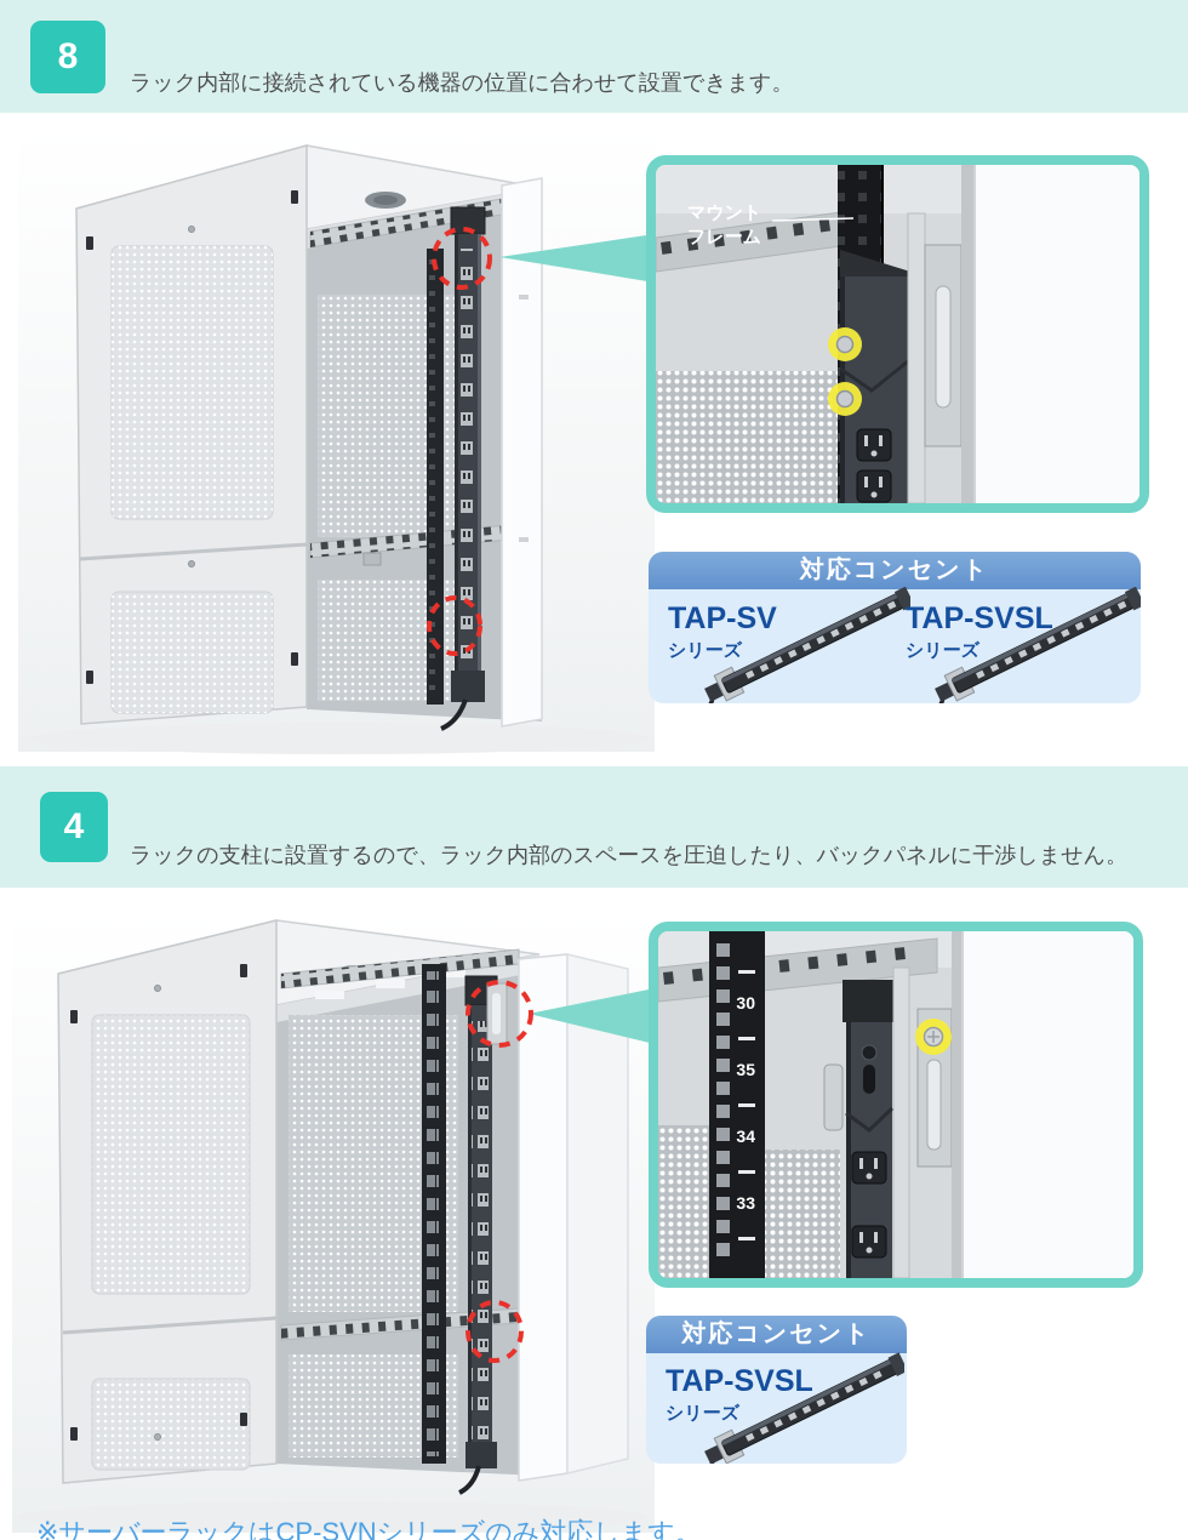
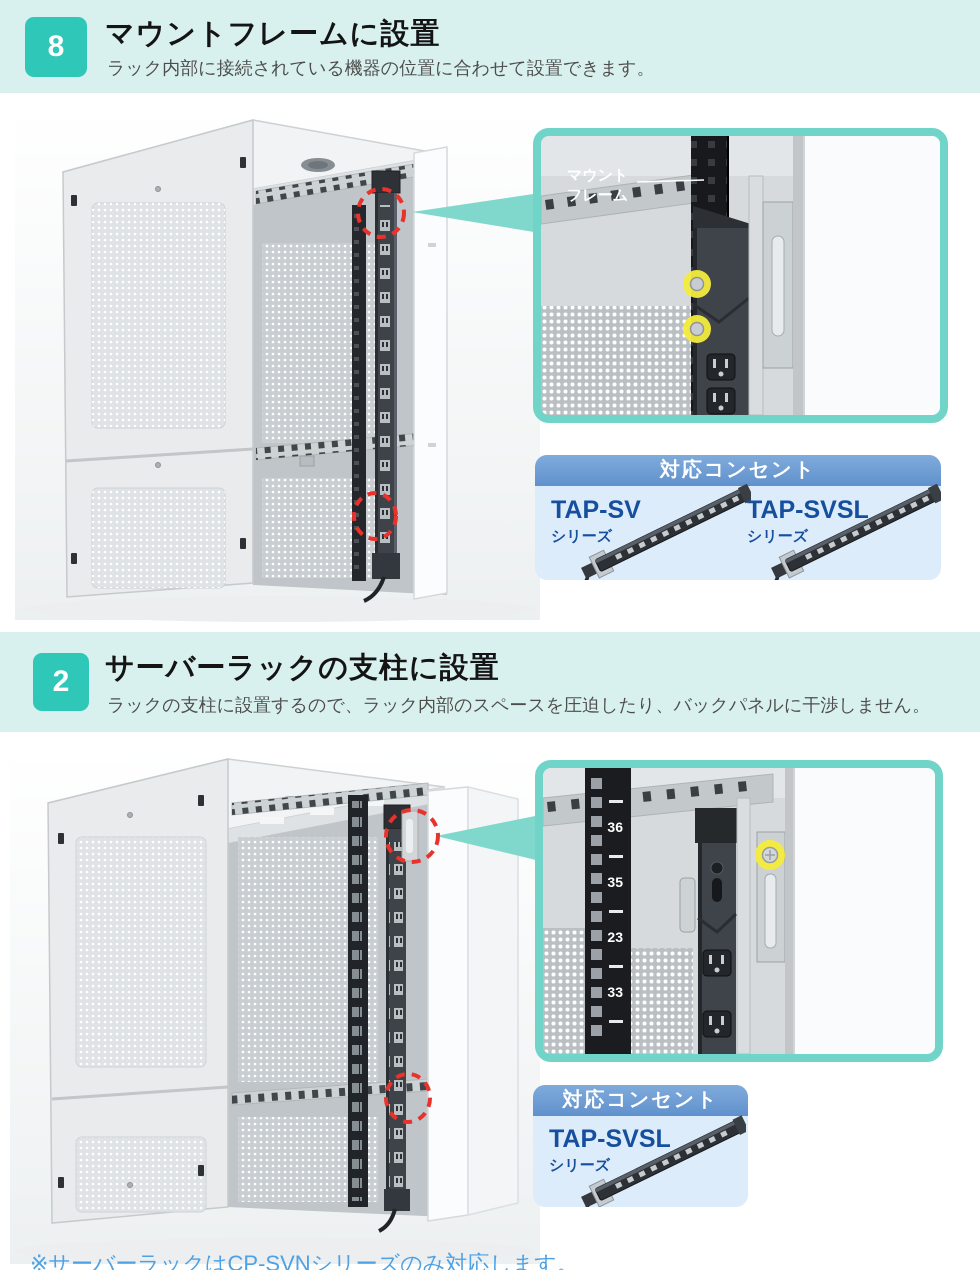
  8
+ マウントフレームに設置
  ラック内部に接続されている機器の位置に合わせて設置できます。
  マウント
  フレーム
  対応コンセント
  TAP-SV
  シリーズ
  TAP-SVSL
  シリーズ
- 4
+ 2
+ サーバーラックの支柱に設置
  ラックの支柱に設置するので、ラック内部のスペースを圧迫したり、バックパネルに干渉しません。
- 30
+ 36
  35
- 34
+ 23
  33
  対応コンセント
  TAP-SVSL
  シリーズ
  ※サーバーラックはCP-SVNシリーズのみ対応します。
